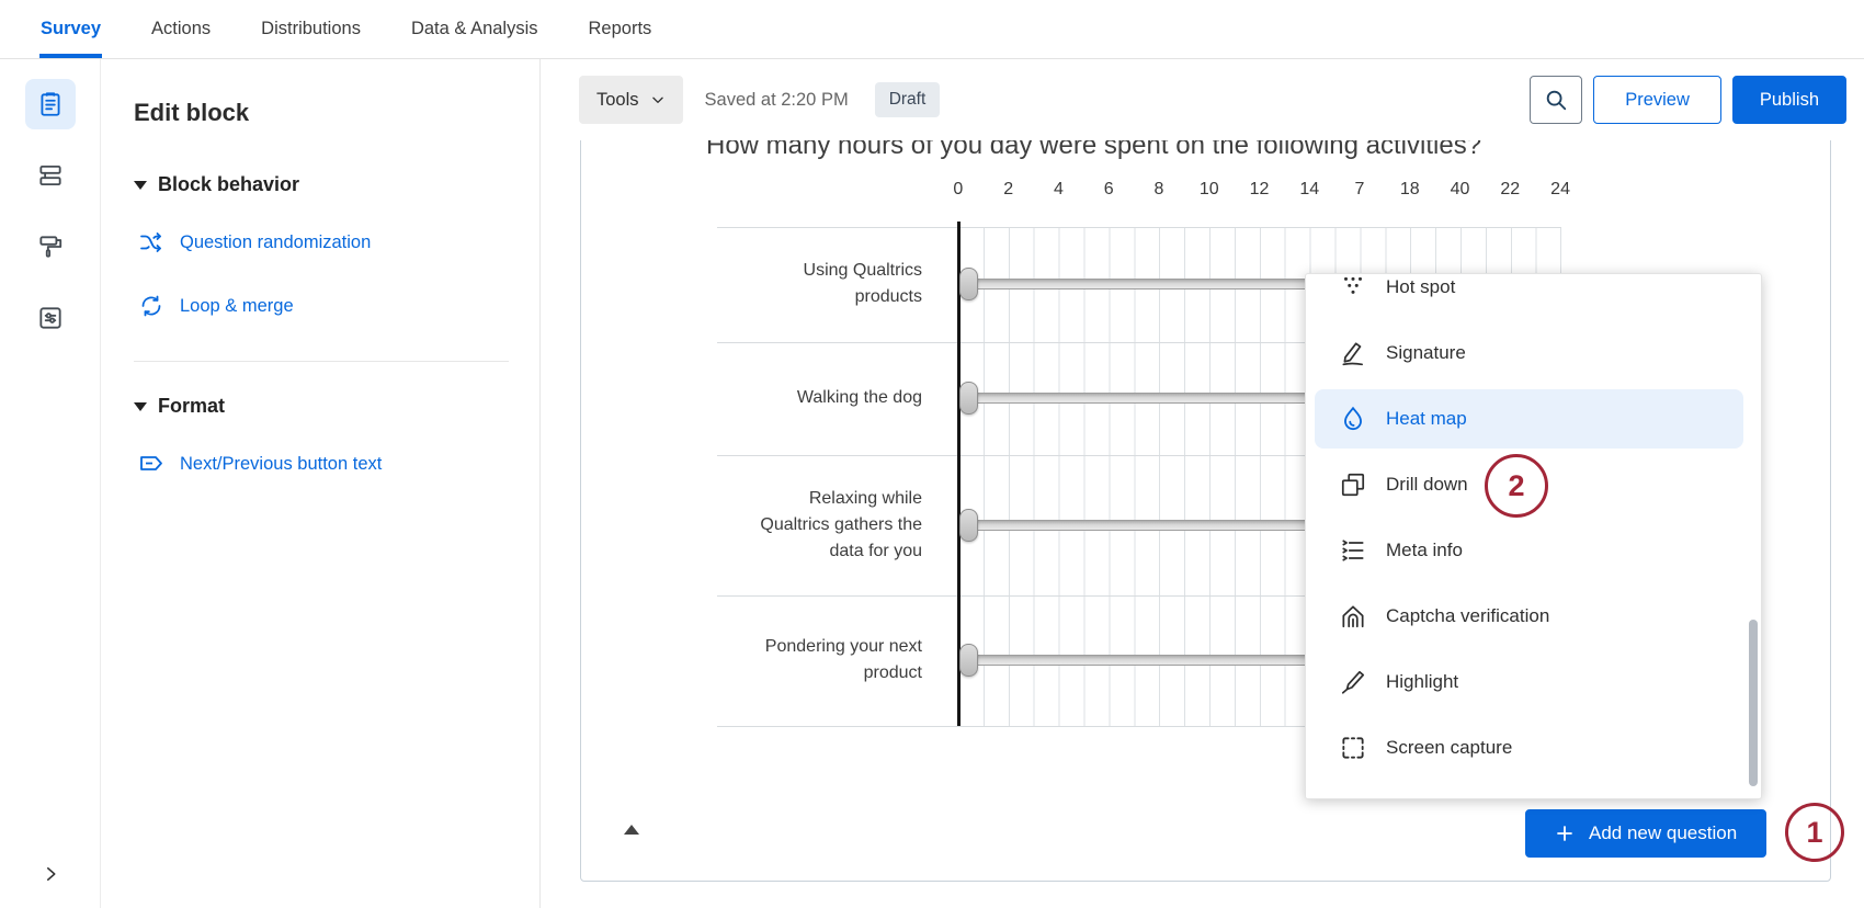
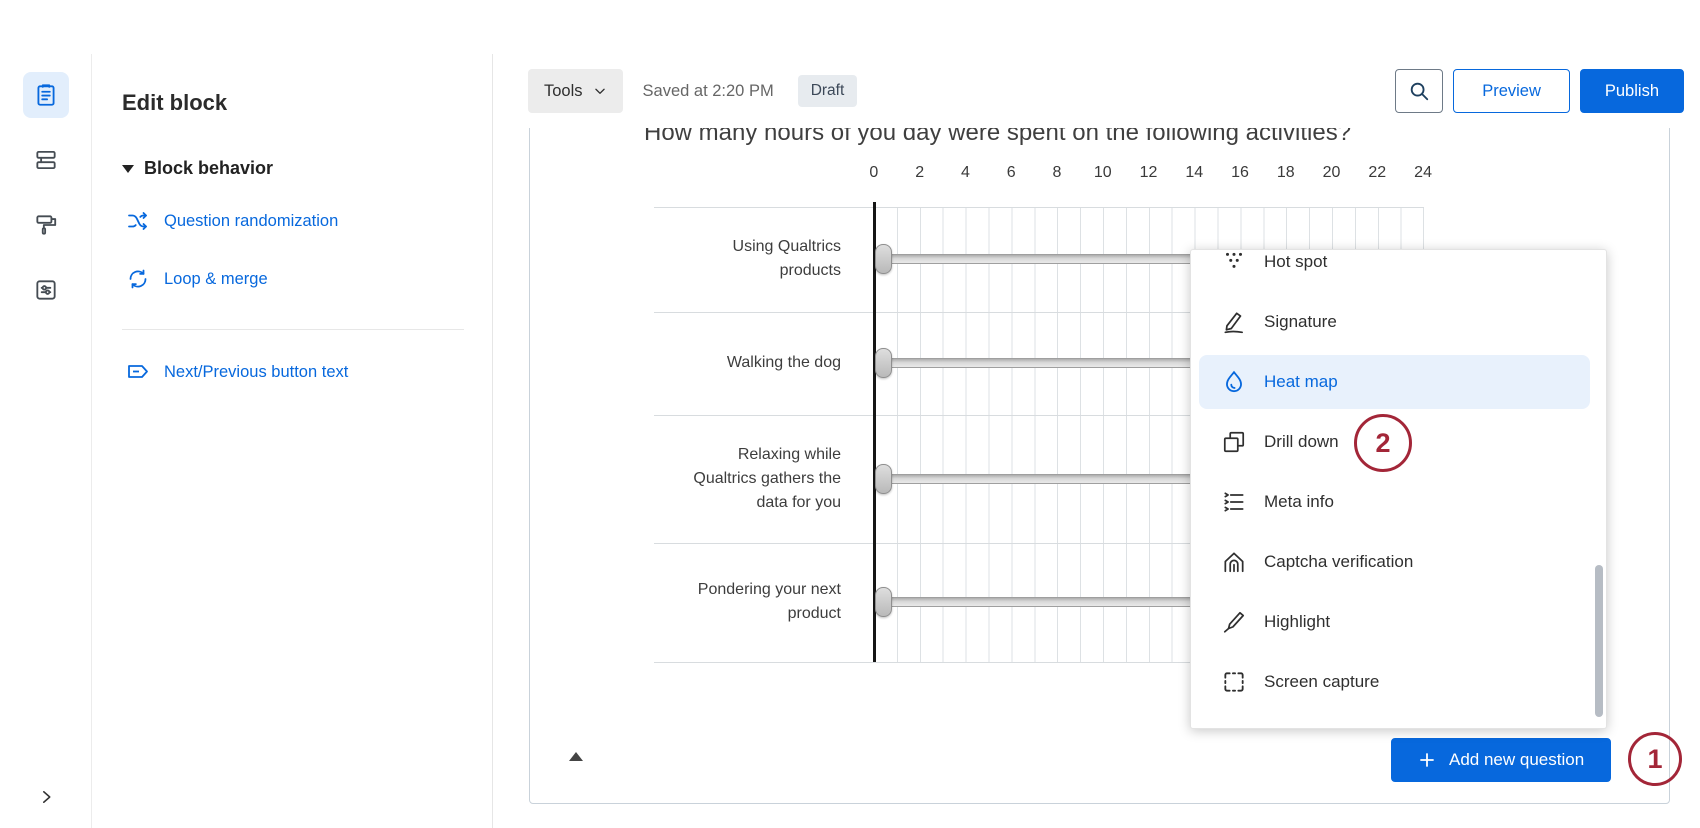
- Survey
- Actions
- Distributions
- Data & Analysis
- Reports
  Edit block
  Block behavior
  Question randomization
  Loop & merge
- Format
  Next/Previous button text
  Tools
  Saved at 2:20 PM
  Draft
  Preview
  Publish
  How many hours of you day were spent on the following activities?
  0
  2
  4
  6
  8
  10
  12
  14
- 7
+ 16
  18
- 40
+ 20
  22
  24
  Using Qualtrics products
  Walking the dog
  Relaxing while Qualtrics gathers the data for you
  Pondering your next product
  Add new question
  Hot spot
  Signature
  Heat map
  Drill down
  Meta info
  Captcha verification
  Highlight
  Screen capture
  2
  1
